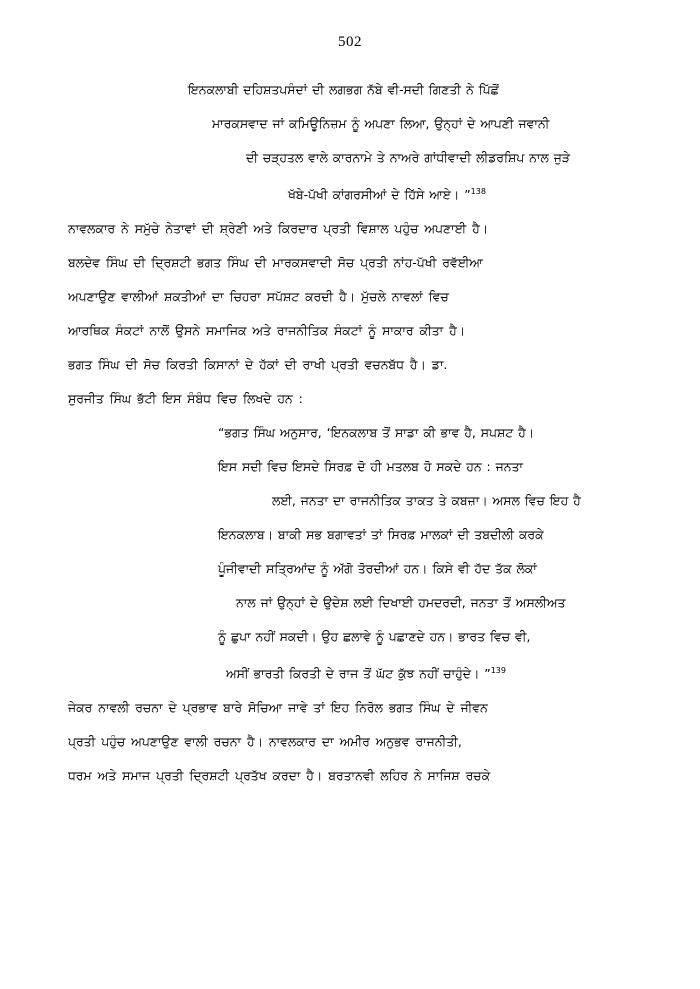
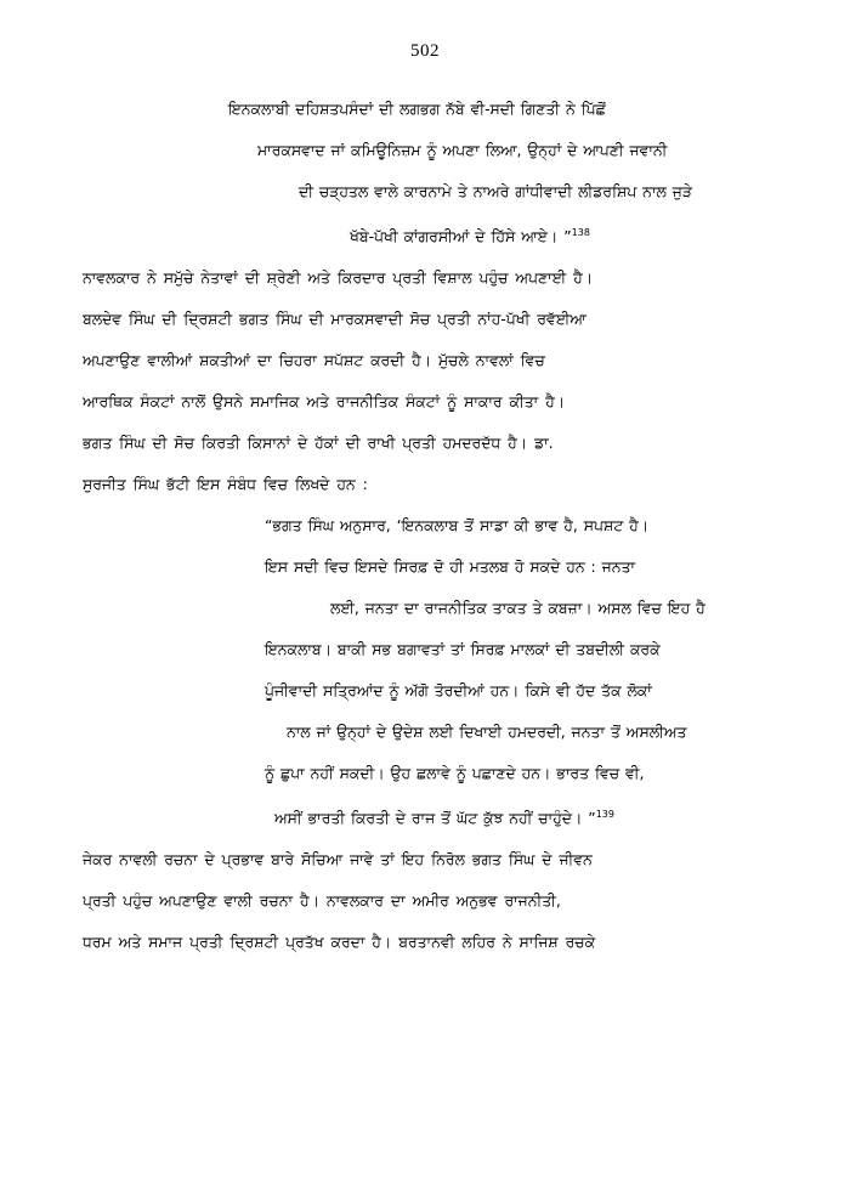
  502
  ਇਨਕਲਾਬੀ ਦਹਿਸ਼ਤਪਸੰਦਾਂ ਦੀ ਲਗਭਗ ਨੱਬੇ ਵੀ-ਸਦੀ ਗਿਣਤੀ ਨੇ ਪਿੱਛੋਂ
  ਮਾਰਕਸਵਾਦ ਜਾਂ ਕਮਿਊਨਿਜ਼ਮ ਨੂੰ ਅਪਣਾ ਲਿਆ, ਉਨ੍ਹਾਂ ਦੇ ਆਪਣੀ ਜਵਾਨੀ
  ਦੀ ਚੜ੍ਹਤਲ ਵਾਲੇ ਕਾਰਨਾਮੇ ਤੇ ਨਾਅਰੇ ਗਾਂਧੀਵਾਦੀ ਲੀਡਰਸ਼ਿਪ ਨਾਲ ਜੁੜੇ
  ਖੱਬੇ-ਪੱਖੀ ਕਾਂਗਰਸੀਆਂ ਦੇ ਹਿੱਸੇ ਆਏ। ”138
  ਨਾਵਲਕਾਰ ਨੇ ਸਮੁੱਚੇ ਨੇਤਾਵਾਂ ਦੀ ਸ਼੍ਰੇਣੀ ਅਤੇ ਕਿਰਦਾਰ ਪ੍ਰਤੀ ਵਿਸ਼ਾਲ ਪਹੁੰਚ ਅਪਣਾਈ ਹੈ।
  ਬਲਦੇਵ ਸਿੰਘ ਦੀ ਦ੍ਰਿਸ਼ਟੀ ਭਗਤ ਸਿੰਘ ਦੀ ਮਾਰਕਸਵਾਦੀ ਸੋਚ ਪ੍ਰਤੀ ਨਾਂਹ-ਪੱਖੀ ਰਵੱਈਆ
  ਅਪਣਾਉਣ ਵਾਲੀਆਂ ਸ਼ਕਤੀਆਂ ਦਾ ਚਿਹਰਾ ਸਪੱਸ਼ਟ ਕਰਦੀ ਹੈ। ਮੁੱਚਲੇ ਨਾਵਲਾਂ ਵਿਚ
  ਆਰਥਿਕ ਸੰਕਟਾਂ ਨਾਲੋਂ ਉਸਨੇ ਸਮਾਜਿਕ ਅਤੇ ਰਾਜਨੀਤਿਕ ਸੰਕਟਾਂ ਨੂੰ ਸਾਕਾਰ ਕੀਤਾ ਹੈ।
- ਭਗਤ ਸਿੰਘ ਦੀ ਸੋਚ ਕਿਰਤੀ ਕਿਸਾਨਾਂ ਦੇ ਹੱਕਾਂ ਦੀ ਰਾਖੀ ਪ੍ਰਤੀ ਵਚਨਬੱਧ ਹੈ। ਡਾ.
+ ਭਗਤ ਸਿੰਘ ਦੀ ਸੋਚ ਕਿਰਤੀ ਕਿਸਾਨਾਂ ਦੇ ਹੱਕਾਂ ਦੀ ਰਾਖੀ ਪ੍ਰਤੀ ਹਮਦਰਦੱਧ ਹੈ। ਡਾ.
  ਸੁਰਜੀਤ ਸਿੰਘ ਭੱਟੀ ਇਸ ਸੰਬੰਧ ਵਿਚ ਲਿਖਦੇ ਹਨ :
  “ਭਗਤ ਸਿੰਘ ਅਨੁਸਾਰ, ‘ਇਨਕਲਾਬ ਤੋਂ ਸਾਡਾ ਕੀ ਭਾਵ ਹੈ, ਸਪਸ਼ਟ ਹੈ।
  ਇਸ ਸਦੀ ਵਿਚ ਇਸਦੇ ਸਿਰਫ਼ ਦੋ ਹੀ ਮਤਲਬ ਹੋ ਸਕਦੇ ਹਨ : ਜਨਤਾ
  ਲਈ, ਜਨਤਾ ਦਾ ਰਾਜਨੀਤਿਕ ਤਾਕਤ ਤੇ ਕਬਜ਼ਾ। ਅਸਲ ਵਿਚ ਇਹ ਹੈ
  ਇਨਕਲਾਬ। ਬਾਕੀ ਸਭ ਬਗਾਵਤਾਂ ਤਾਂ ਸਿਰਫ਼ ਮਾਲਕਾਂ ਦੀ ਤਬਦੀਲੀ ਕਰਕੇ
  ਪੂੰਜੀਵਾਦੀ ਸਤ੍ਰਿਆਂਦ ਨੂੰ ਅੱਗੋ ਤੋਰਦੀਆਂ ਹਨ। ਕਿਸੇ ਵੀ ਹੱਦ ਤੱਕ ਲੋਕਾਂ
  ਨਾਲ ਜਾਂ ਉਨ੍ਹਾਂ ਦੇ ਉਦੇਸ਼ ਲਈ ਦਿਖਾਈ ਹਮਦਰਦੀ, ਜਨਤਾ ਤੋਂ ਅਸਲੀਅਤ
  ਨੂੰ ਛੁਪਾ ਨਹੀਂ ਸਕਦੀ। ਉਹ ਛਲਾਵੇ ਨੂੰ ਪਛਾਣਦੇ ਹਨ। ਭਾਰਤ ਵਿਚ ਵੀ,
  ਅਸੀਂ ਭਾਰਤੀ ਕਿਰਤੀ ਦੇ ਰਾਜ ਤੋਂ ਘੱਟ ਕੁੱਝ ਨਹੀਂ ਚਾਹੁੰਦੇ। ”139
  ਜੇਕਰ ਨਾਵਲੀ ਰਚਨਾ ਦੇ ਪ੍ਰਭਾਵ ਬਾਰੇ ਸੋਚਿਆ ਜਾਵੇ ਤਾਂ ਇਹ ਨਿਰੋਲ ਭਗਤ ਸਿੰਘ ਦੇ ਜੀਵਨ
  ਪ੍ਰਤੀ ਪਹੁੰਚ ਅਪਣਾਉਣ ਵਾਲੀ ਰਚਨਾ ਹੈ। ਨਾਵਲਕਾਰ ਦਾ ਅਮੀਰ ਅਨੁਭਵ ਰਾਜਨੀਤੀ,
  ਧਰਮ ਅਤੇ ਸਮਾਜ ਪ੍ਰਤੀ ਦ੍ਰਿਸ਼ਟੀ ਪ੍ਰਤੱਖ ਕਰਦਾ ਹੈ। ਬਰਤਾਨਵੀ ਲਹਿਰ ਨੇ ਸਾਜਿਸ਼ ਰਚਕੇ
